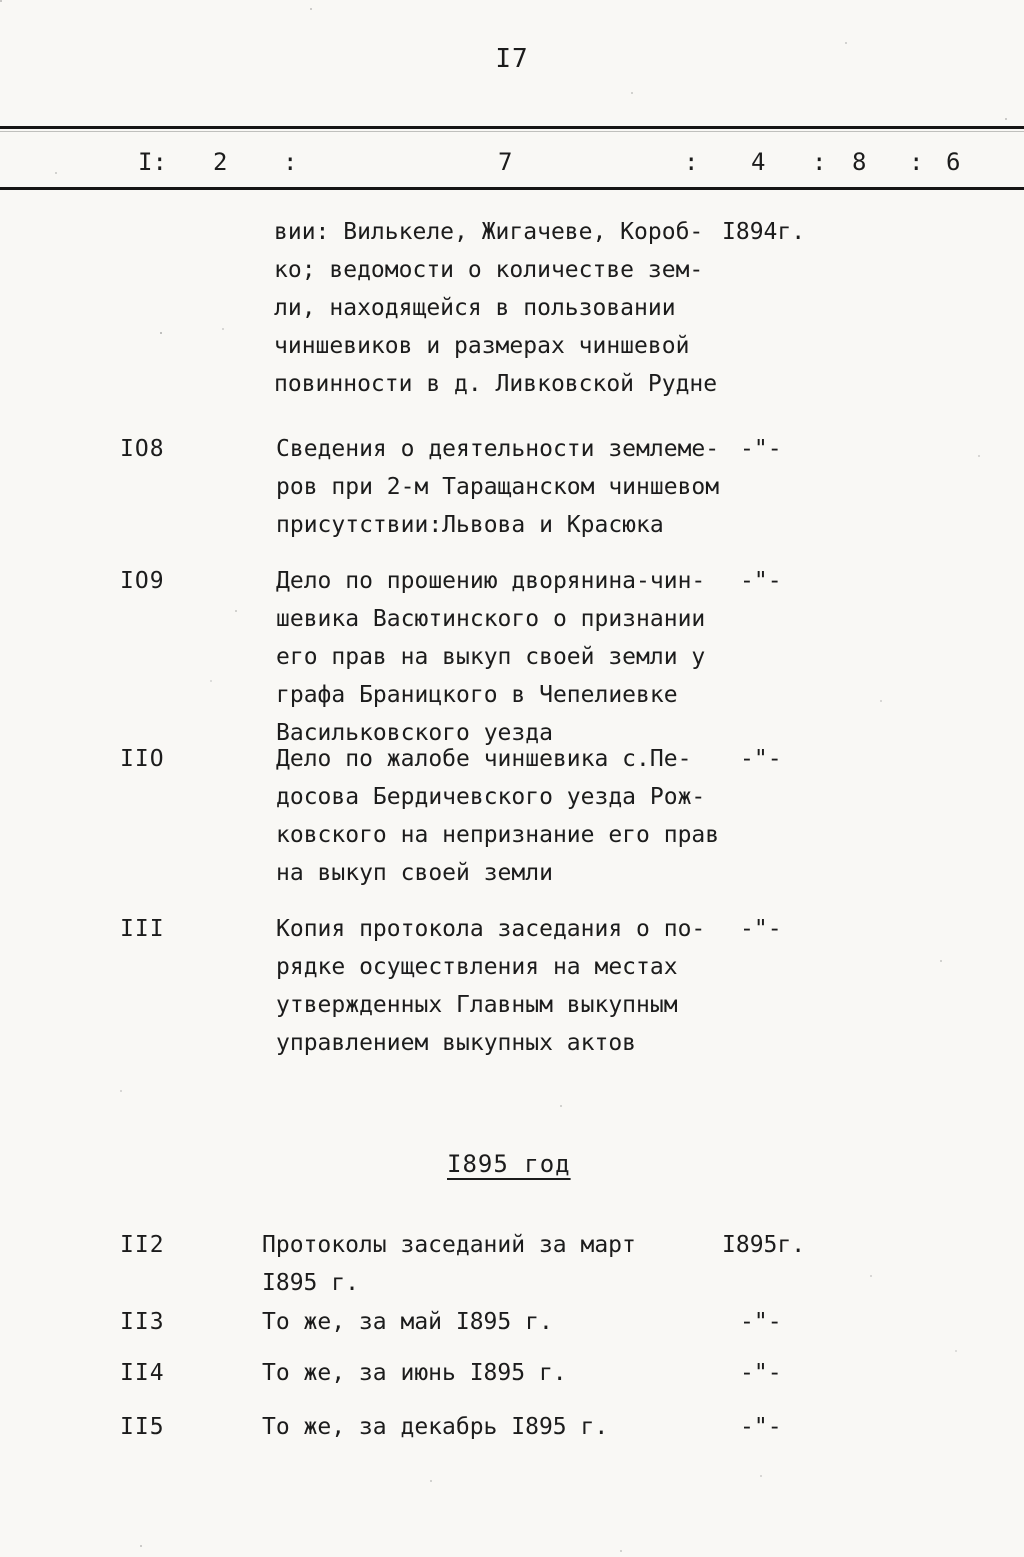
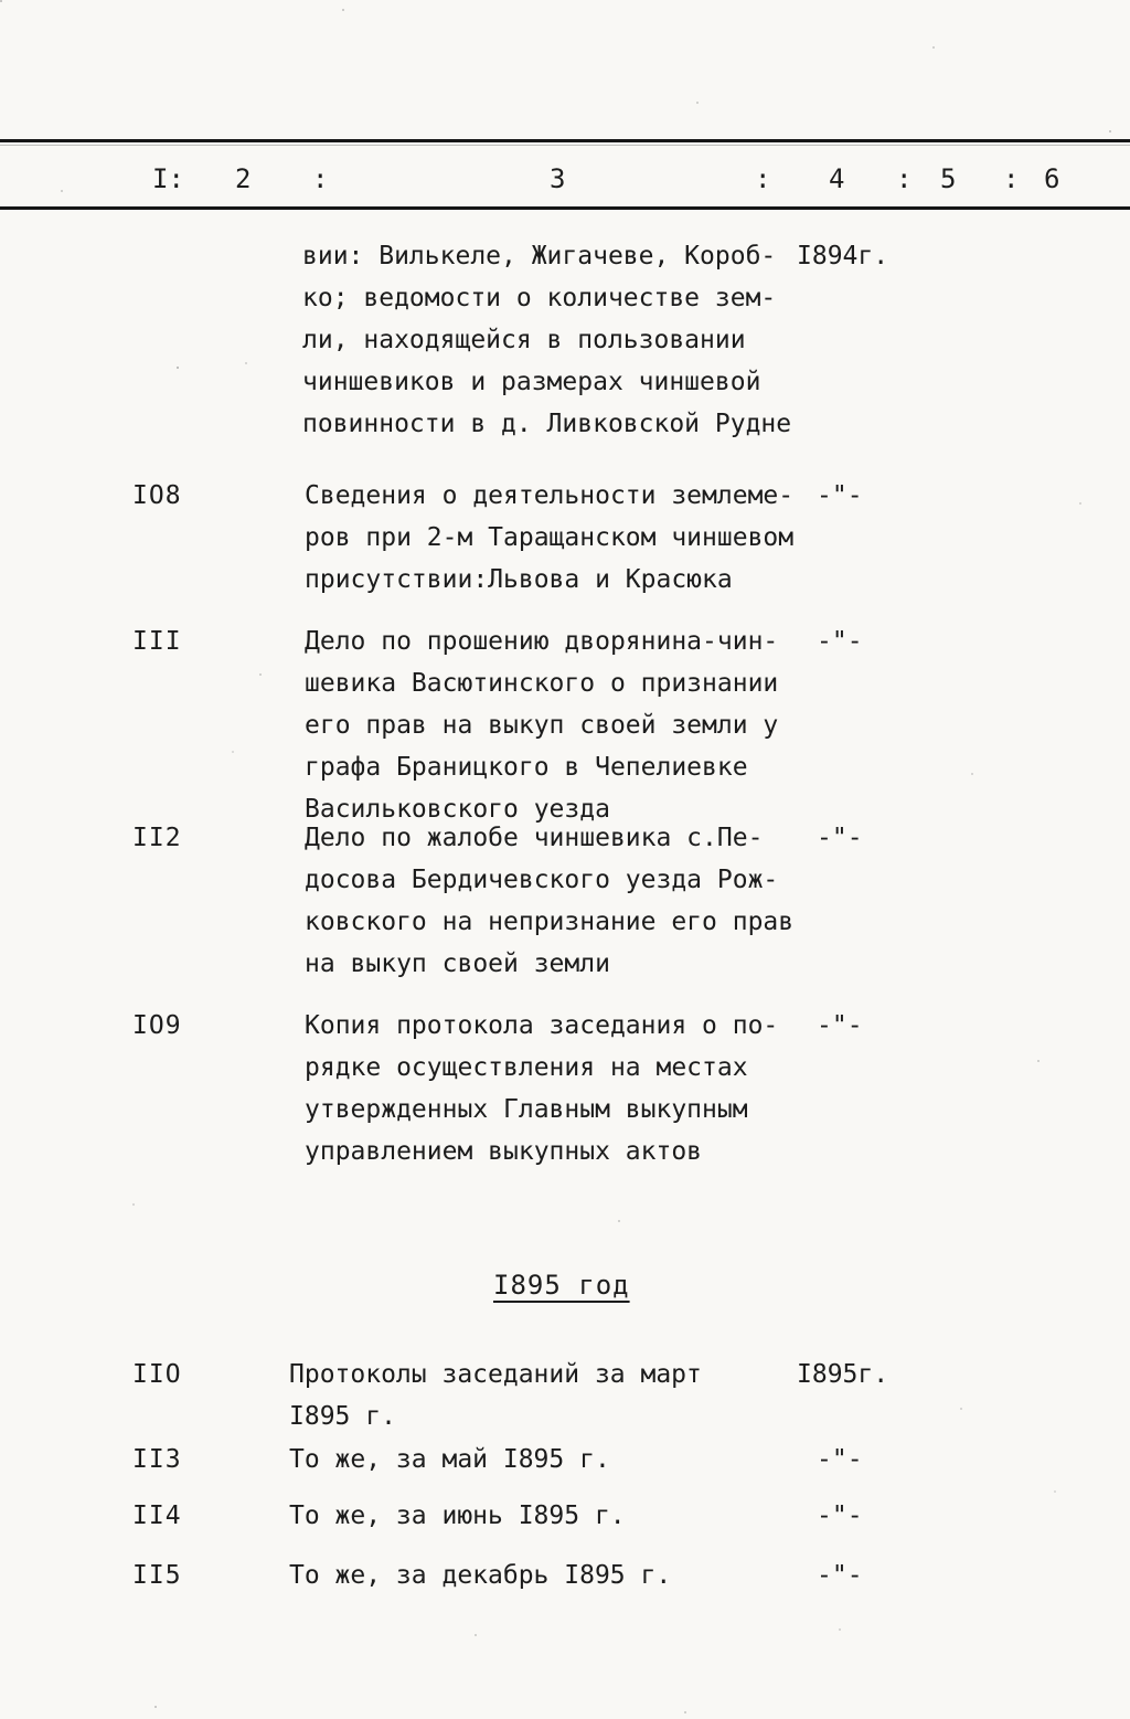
- I7
  I:
  2
  :
- 7
+ 3
  :
  4
  :
- 8
+ 5
  :
  6
  вии: Вилькеле, Жигачеве, Короб-
  ко; ведомости о количестве зем-
  ли, находящейся в пользовании
  чиншевиков и размерах чиншевой
  повинности в д. Ливковской Рудне
  I894г.
  IO8
  Сведения о деятельности землеме-
  ров при 2-м Таращанском чиншевом
  присутствии:Львова и Красюка
  -"-
- IO9
+ III
  Дело по прошению дворянина-чин-
  шевика Васютинского о признании
  его прав на выкуп своей земли у
  графа Браницкого в Чепелиевке
  Васильковского уезда
  -"-
- IIO
+ II2
  Дело по жалобе чиншевика с.Пе-
  досова Бердичевского уезда Рож-
  ковского на непризнание его прав
  на выкуп своей земли
  -"-
- III
+ IO9
  Копия протокола заседания о по-
  рядке осуществления на местах
  утвержденных Главным выкупным
  управлением выкупных актов
  -"-
  I895 год
- II2
+ IIO
  Протоколы заседаний за март
  I895 г.
  I895г.
  II3
  То же, за май I895 г.
  -"-
  II4
  То же, за июнь I895 г.
  -"-
  II5
  То же, за декабрь I895 г.
  -"-
